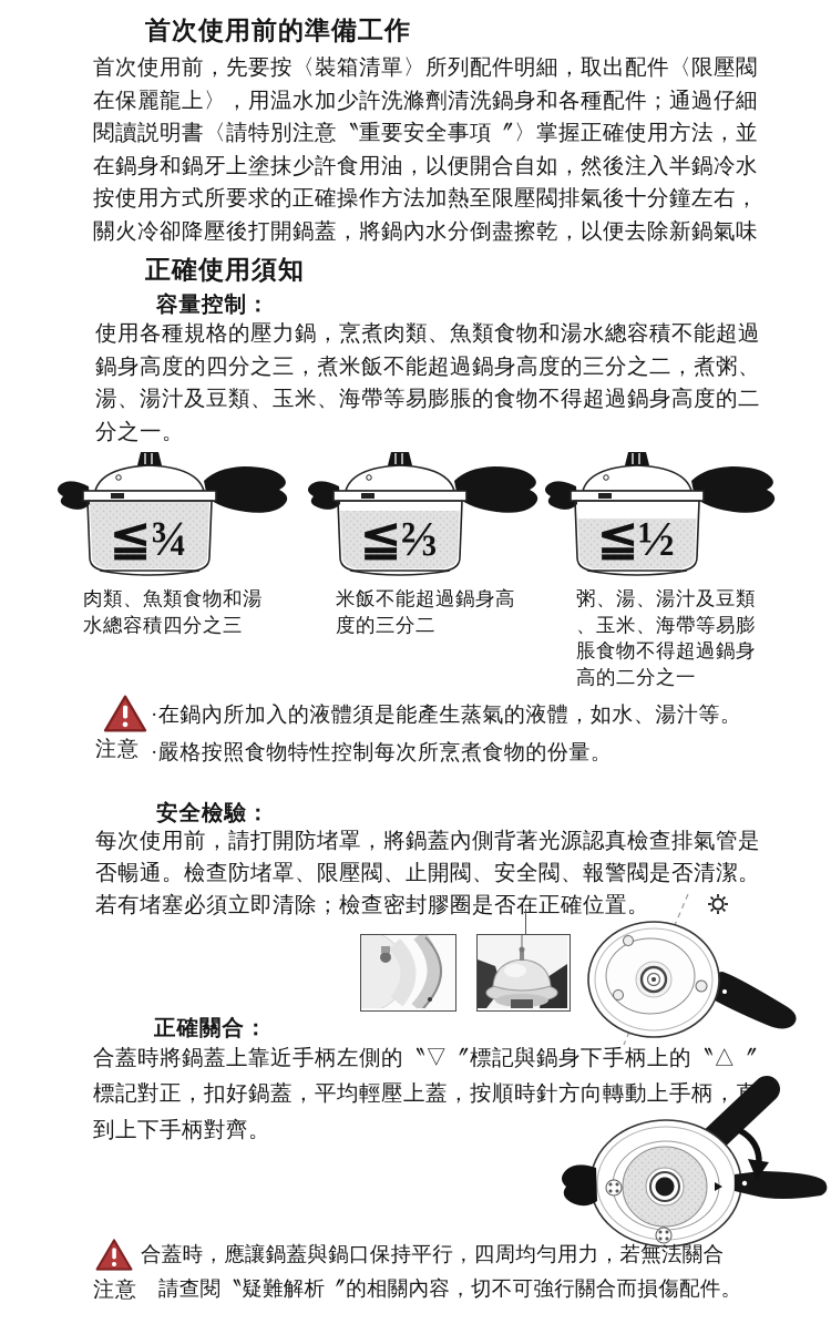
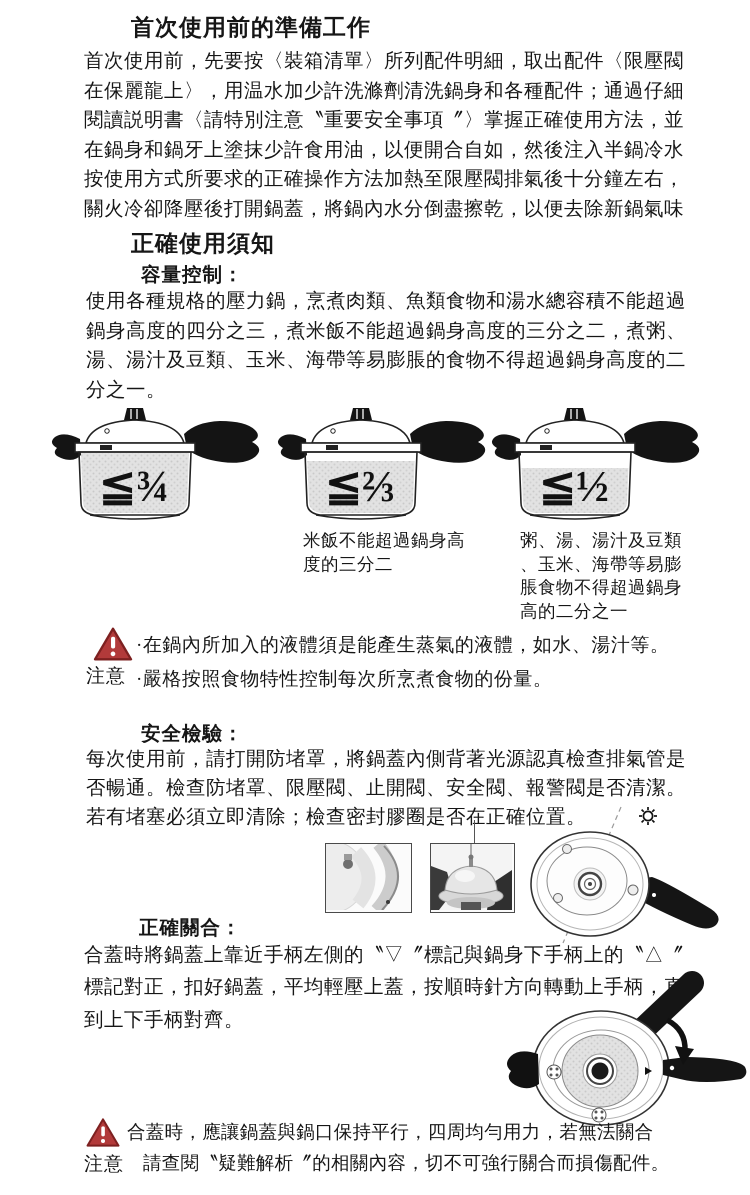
  首次使用前的準備工作
  首次使用前，先要按〈裝箱清單〉所列配件明細，取出配件〈限壓閥
  在保麗龍上〉，用温水加少許洗滌劑清洗鍋身和各種配件；通過仔細
  閱讀説明書〈請特別注意〝重要安全事項〞〉掌握正確使用方法，並
  在鍋身和鍋牙上塗抹少許食用油，以便開合自如，然後注入半鍋冷水
  按使用方式所要求的正確操作方法加熱至限壓閥排氣後十分鐘左右，
  關火冷卻降壓後打開鍋蓋，將鍋內水分倒盡擦乾，以便去除新鍋氣味
  正確使用須知
  容量控制：
  使用各種規格的壓力鍋，烹煮肉類、魚類食物和湯水總容積不能超過
  鍋身高度的四分之三，煮米飯不能超過鍋身高度的三分之二，煮粥、
  湯、湯汁及豆類、玉米、海帶等易膨脹的食物不得超過鍋身高度的二
  分之一。
  ≦¾
  ≦⅔
  ≦½
- 肉類、魚類食物和湯
- 水總容積四分之三
  米飯不能超過鍋身高
  度的三分二
  粥、湯、湯汁及豆類
  、玉米、海帶等易膨
  脹食物不得超過鍋身
  高的二分之一
  注意
  ·在鍋內所加入的液體須是能產生蒸氣的液體，如水、湯汁等。
  ·嚴格按照食物特性控制每次所烹煮食物的份量。
  安全檢驗：
  每次使用前，請打開防堵罩，將鍋蓋內側背著光源認真檢查排氣管是
  否暢通。檢查防堵罩、限壓閥、止開閥、安全閥、報警閥是否清潔。
  若有堵塞必須立即清除；檢查密封膠圈是否在正確位置。
  正確關合：
  合蓋時將鍋蓋上靠近手柄左側的〝▽〞標記與鍋身下手柄上的〝△〞
  標記對正，扣好鍋蓋，平均輕壓上蓋，按順時針方向轉動上手柄，
  到上下手柄對齊。
  合蓋時，應讓鍋蓋與鍋口保持平行，四周均勻用力，若無法關合
  注意
  請查閱〝疑難解析〞的相關內容，切不可強行關合而損傷配件。
